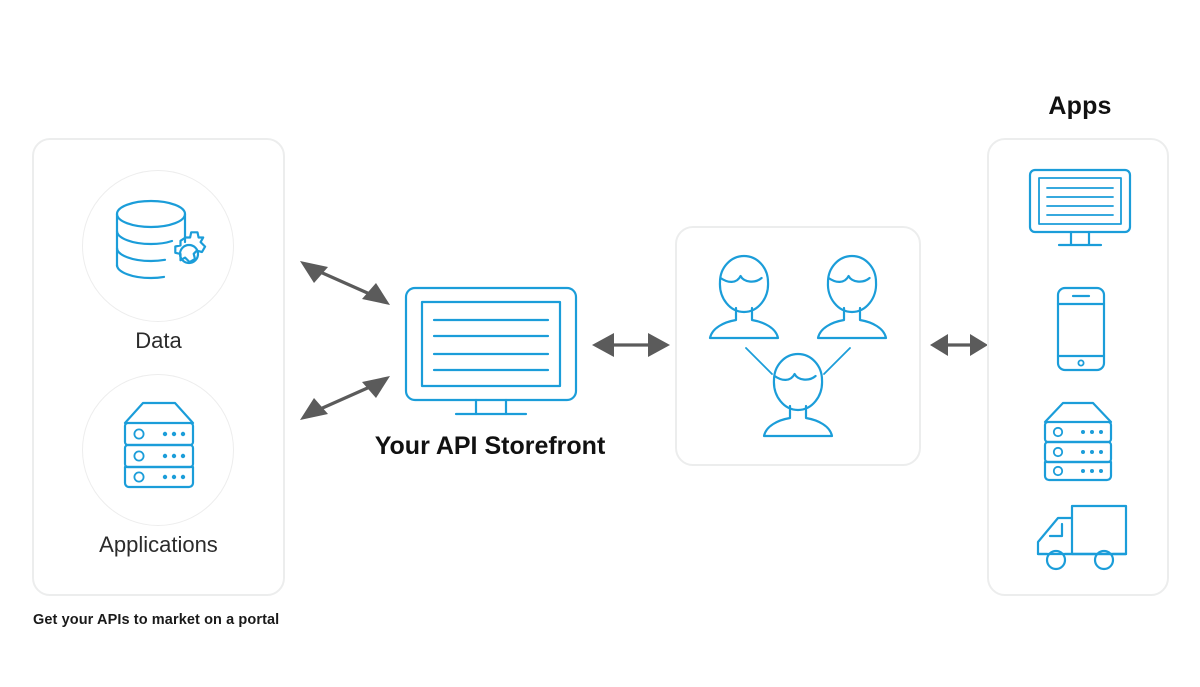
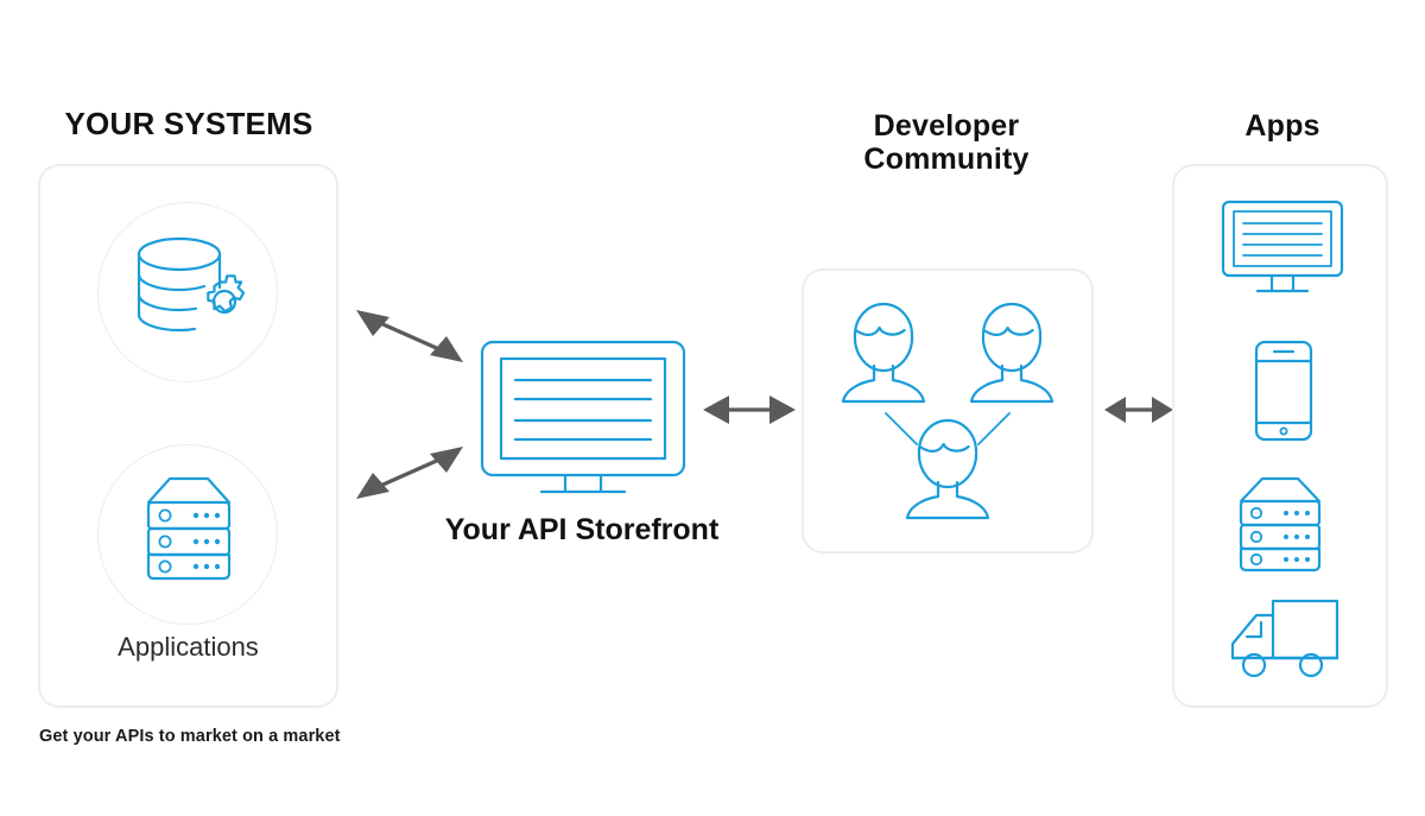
+ YOUR SYSTEMS
+ Developer Community
  Apps
- Data
  Applications
  Your API Storefront
- Get your APIs to market on a portal
+ Get your APIs to market on a market
